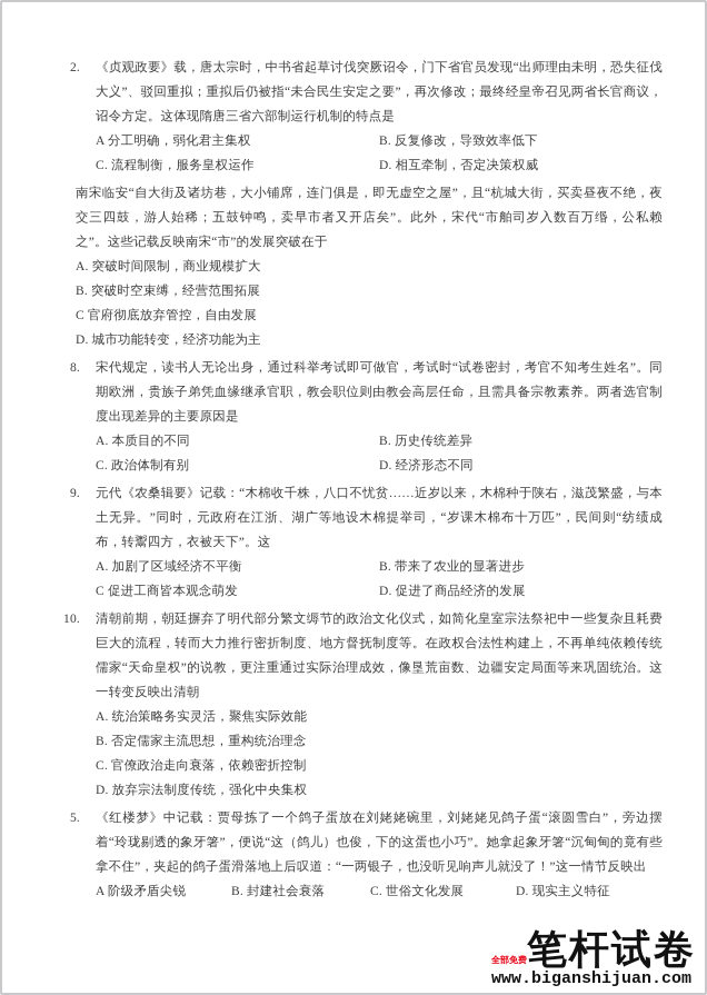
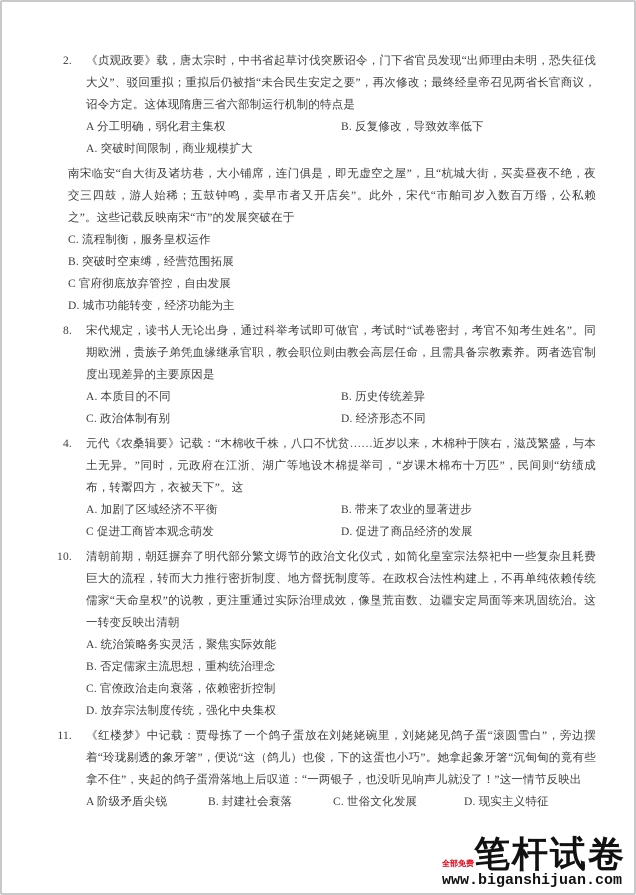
  2.
  《贞观政要》载，唐太宗时，中书省起草讨伐突厥诏令，门下省官员发现“出师理由未明，恐失征伐大义”、驳回重拟；重拟后仍被指“未合民生安定之要”，再次修改；最终经皇帝召见两省长官商议，诏令方定。这体现隋唐三省六部制运行机制的特点是
  A 分工明确，弱化君主集权
  B. 反复修改，导致效率低下
- C. 流程制衡，服务皇权运作
+ A. 突破时间限制，商业规模扩大
- D. 相互牵制，否定决策权威
  南宋临安“自大街及诸坊巷，大小铺席，连门俱是，即无虚空之屋”，且“杭城大街，买卖昼夜不绝，夜交三四鼓，游人始稀；五鼓钟鸣，卖早市者又开店矣”。此外，宋代“市舶司岁入数百万缗，公私赖之”。这些记载反映南宋“市”的发展突破在于
- A. 突破时间限制，商业规模扩大
+ C. 流程制衡，服务皇权运作
  B. 突破时空束缚，经营范围拓展
  C 官府彻底放弃管控，自由发展
  D. 城市功能转变，经济功能为主
  8.
  宋代规定，读书人无论出身，通过科举考试即可做官，考试时“试卷密封，考官不知考生姓名”。同期欧洲，贵族子弟凭血缘继承官职，教会职位则由教会高层任命，且需具备宗教素养。两者选官制度出现差异的主要原因是
  A. 本质目的不同
  B. 历史传统差异
  C. 政治体制有别
  D. 经济形态不同
- 9.
+ 4.
  元代《农桑辑要》记载：“木棉收千株，八口不忧贫……近岁以来，木棉种于陕右，滋茂繁盛，与本土无异。”同时，元政府在江浙、湖广等地设木棉提举司，“岁课木棉布十万匹”，民间则“纺绩成布，转鬻四方，衣被天下”。这
  A. 加剧了区域经济不平衡
  B. 带来了农业的显著进步
  C 促进工商皆本观念萌发
  D. 促进了商品经济的发展
  10.
  清朝前期，朝廷摒弃了明代部分繁文缛节的政治文化仪式，如简化皇室宗法祭祀中一些复杂且耗费巨大的流程，转而大力推行密折制度、地方督抚制度等。在政权合法性构建上，不再单纯依赖传统儒家“天命皇权”的说教，更注重通过实际治理成效，像垦荒亩数、边疆安定局面等来巩固统治。这一转变反映出清朝
  A. 统治策略务实灵活，聚焦实际效能
  B. 否定儒家主流思想，重构统治理念
  C. 官僚政治走向衰落，依赖密折控制
  D. 放弃宗法制度传统，强化中央集权
- 5.
+ 11.
  《红楼梦》中记载：贾母拣了一个鸽子蛋放在刘姥姥碗里，刘姥姥见鸽子蛋“滚圆雪白”，旁边摆着“玲珑剔透的象牙箸”，便说“这（鸽儿）也俊，下的这蛋也小巧”。她拿起象牙箸“沉甸甸的竟有些拿不住”，夹起的鸽子蛋滑落地上后叹道：“一两银子，也没听见响声儿就没了！”这一情节反映出
  A 阶级矛盾尖锐
  B. 封建社会衰落
  C. 世俗文化发展
  D. 现实主义特征
  全部免费
  笔杆试卷
  www.biganshijuan.com
